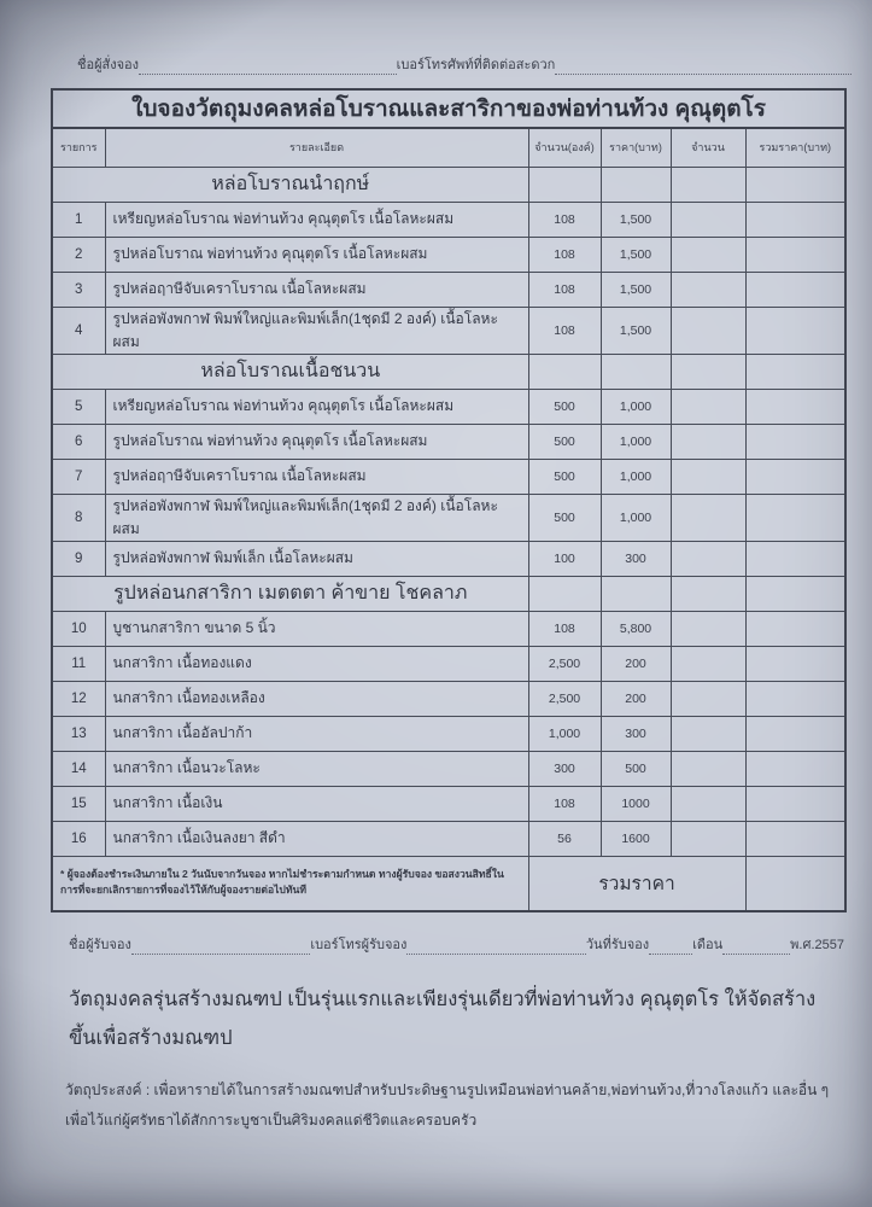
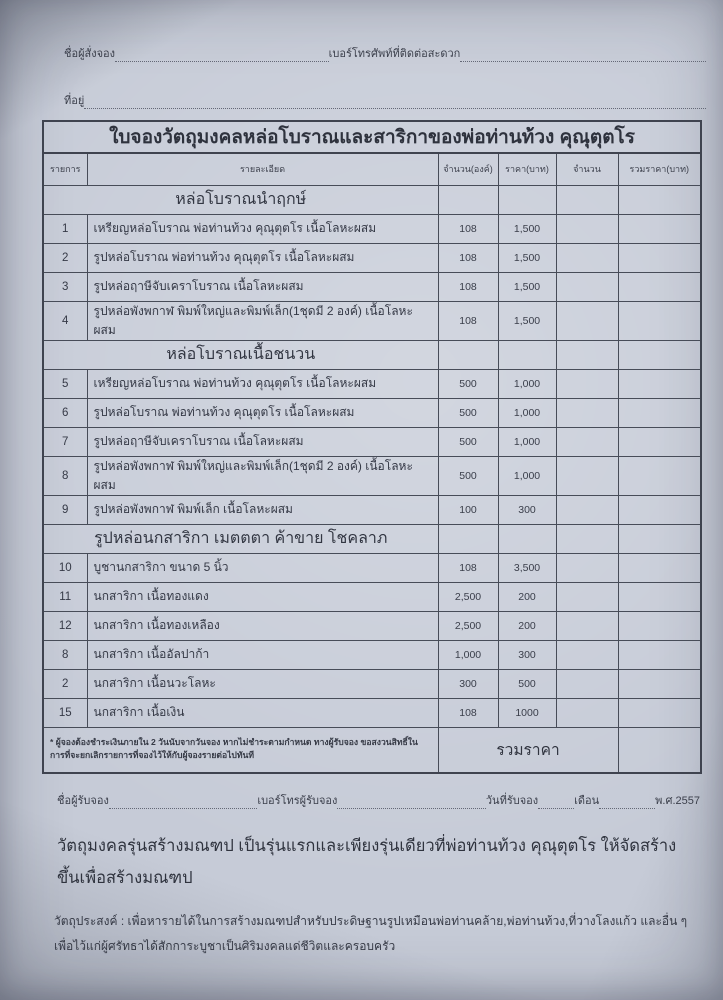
  ชื่อผู้สั่งจอง
  เบอร์โทรศัพท์ที่ติดต่อสะดวก
+ ที่อยู่
  ใบจองวัตถุมงคลหล่อโบราณและสาริกาของพ่อท่านท้วง คุณุตุตโร
  รายการ	รายละเอียด	จำนวน(องค์)	ราคา(บาท)	จำนวน	รวมราคา(บาท)
  หล่อโบราณนำฤกษ์
  1	เหรียญหล่อโบราณ พ่อท่านท้วง คุณุตุตโร เนื้อโลหะผสม	108	1,500
  2	รูปหล่อโบราณ พ่อท่านท้วง คุณุตุตโร เนื้อโลหะผสม	108	1,500
  3	รูปหล่อฤาษีจับเคราโบราณ เนื้อโลหะผสม	108	1,500
  4	รูปหล่อพังพกาฬ พิมพ์ใหญ่และพิมพ์เล็ก(1ชุดมี 2 องค์) เนื้อโลหะผสม	108	1,500
  หล่อโบราณเนื้อชนวน
  5	เหรียญหล่อโบราณ พ่อท่านท้วง คุณุตุตโร เนื้อโลหะผสม	500	1,000
  6	รูปหล่อโบราณ พ่อท่านท้วง คุณุตุตโร เนื้อโลหะผสม	500	1,000
  7	รูปหล่อฤาษีจับเคราโบราณ เนื้อโลหะผสม	500	1,000
  8	รูปหล่อพังพกาฬ พิมพ์ใหญ่และพิมพ์เล็ก(1ชุดมี 2 องค์) เนื้อโลหะผสม	500	1,000
  9	รูปหล่อพังพกาฬ พิมพ์เล็ก เนื้อโลหะผสม	100	300
  รูปหล่อนกสาริกา เมตตตา ค้าขาย โชคลาภ
- 10	บูชานกสาริกา ขนาด 5 นิ้ว	108	5,800
+ 10	บูชานกสาริกา ขนาด 5 นิ้ว	108	3,500
  11	นกสาริกา เนื้อทองแดง	2,500	200
  12	นกสาริกา เนื้อทองเหลือง	2,500	200
- 13	นกสาริกา เนื้ออัลปาก้า	1,000	300
+ 8	นกสาริกา เนื้ออัลปาก้า	1,000	300
- 14	นกสาริกา เนื้อนวะโลหะ	300	500
+ 2	นกสาริกา เนื้อนวะโลหะ	300	500
  15	นกสาริกา เนื้อเงิน	108	1000
- 16	นกสาริกา เนื้อเงินลงยา สีดำ	56	1600
  * ผู้จองต้องชำระเงินภายใน 2 วันนับจากวันจอง หากไม่ชำระตามกำหนด ทางผู้รับจอง ขอสงวนสิทธิ์ในการที่จะยกเลิกรายการที่จองไว้ให้กับผู้จองรายต่อไปทันที	รวมราคา
  ชื่อผู้รับจอง
  เบอร์โทรผู้รับจอง
  วันที่รับจอง
  เดือน
  พ.ศ.2557
  วัตถุมงคลรุ่นสร้างมณฑป เป็นรุ่นแรกและเพียงรุ่นเดียวที่พ่อท่านท้วง คุณุตุตโร ให้จัดสร้างขึ้นเพื่อสร้างมณฑป
  วัตถุประสงค์ : เพื่อหารายได้ในการสร้างมณฑปสำหรับประดิษฐานรูปเหมือนพ่อท่านคล้าย,พ่อท่านท้วง,ที่วางโลงแก้ว และอื่น ๆ เพื่อไว้แก่ผู้ศรัทธาได้สักการะบูชาเป็นศิริมงคลแด่ชีวิตและครอบครัว
